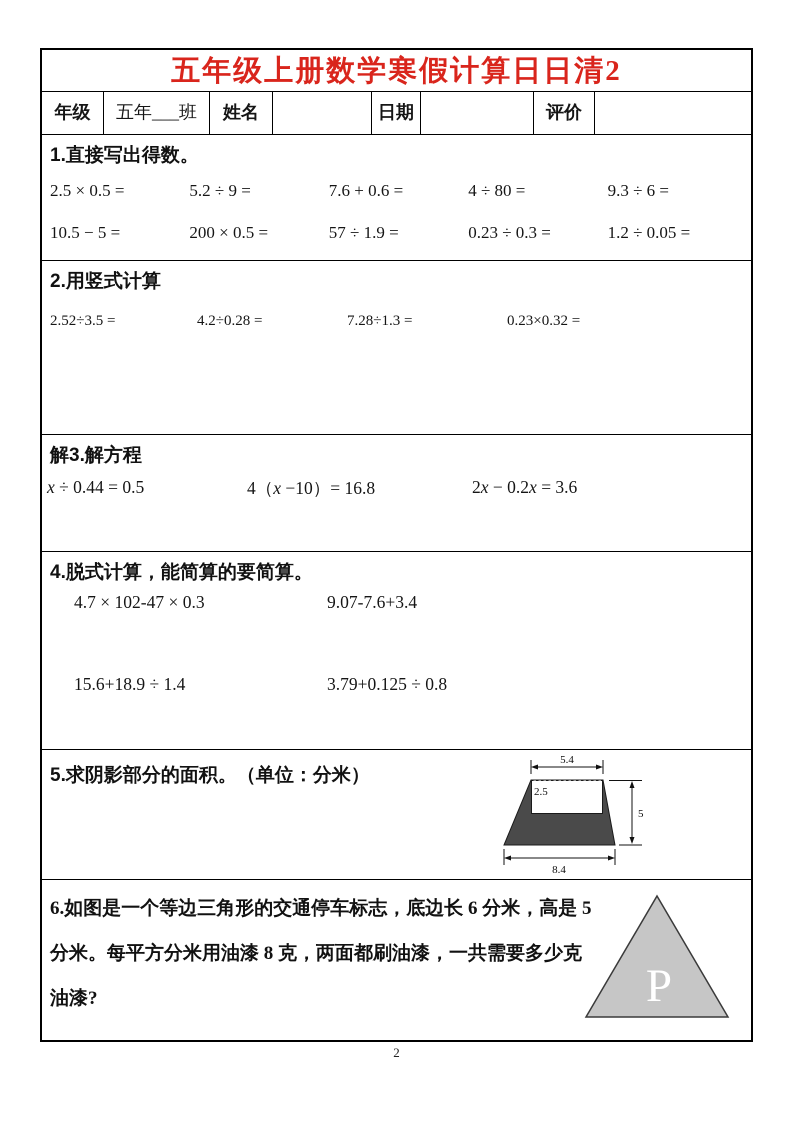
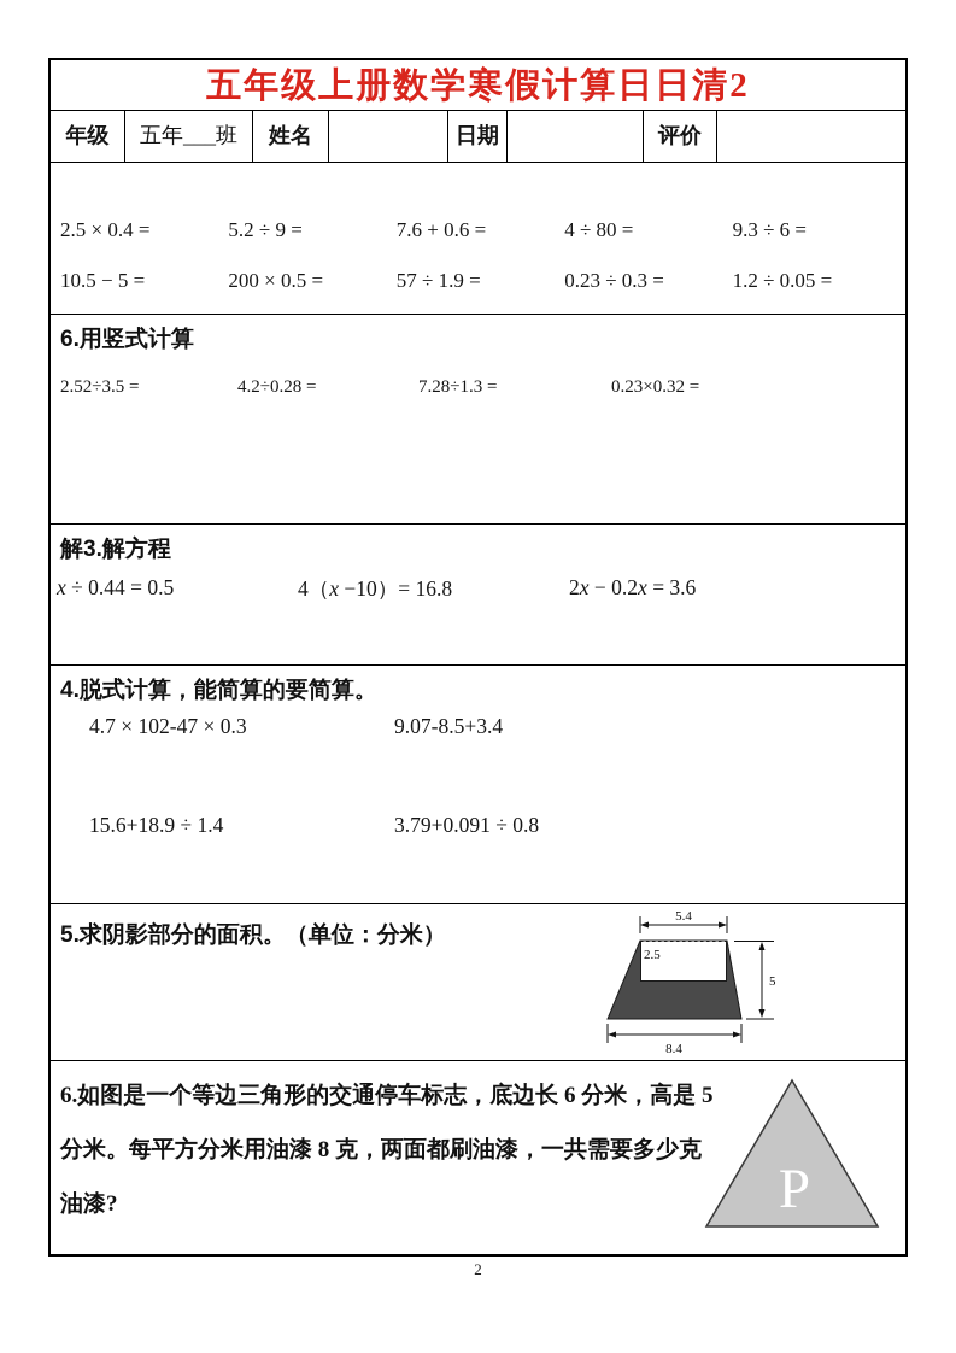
  五年级上册数学寒假计算日日清2
  年级
  五年___班
  姓名
  日期
  评价
- 1.直接写出得数。
- 2.5 × 0.5 =
+ 2.5 × 0.4 =
  5.2 ÷ 9 =
  7.6 + 0.6 =
  4 ÷ 80 =
  9.3 ÷ 6 =
  10.5 − 5 =
  200 × 0.5 =
  57 ÷ 1.9 =
  0.23 ÷ 0.3 =
  1.2 ÷ 0.05 =
- 2.用竖式计算
+ 6.用竖式计算
  2.52÷3.5 =
  4.2÷0.28 =
  7.28÷1.3 =
  0.23×0.32 =
  解3.解方程
  x ÷ 0.44 = 0.5
  4（x −10）= 16.8
  2x − 0.2x = 3.6
  4.脱式计算，能简算的要简算。
  4.7 × 102-47 × 0.3
- 9.07-7.6+3.4
+ 9.07-8.5+3.4
  15.6+18.9 ÷ 1.4
- 3.79+0.125 ÷ 0.8
+ 3.79+0.091 ÷ 0.8
  5.求阴影部分的面积。（单位：分米）
  2.5
  5.4
  5
  8.4
  6.如图是一个等边三角形的交通停车标志，底边长 6 分米，高是 5
  分米。每平方分米用油漆 8 克，两面都刷油漆，一共需要多少克
  油漆?
  P
  2
